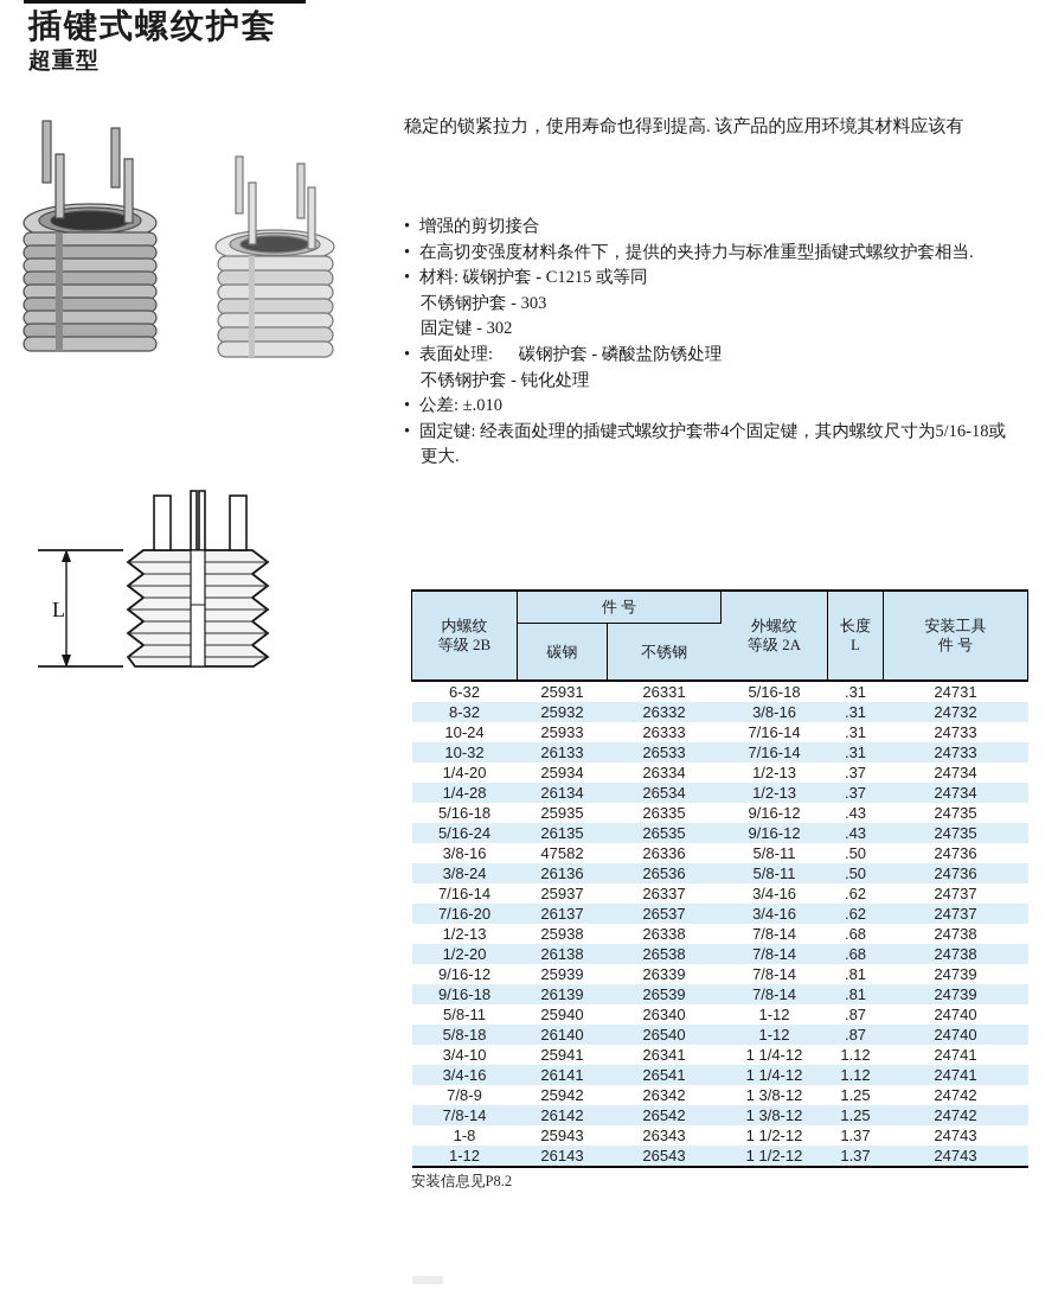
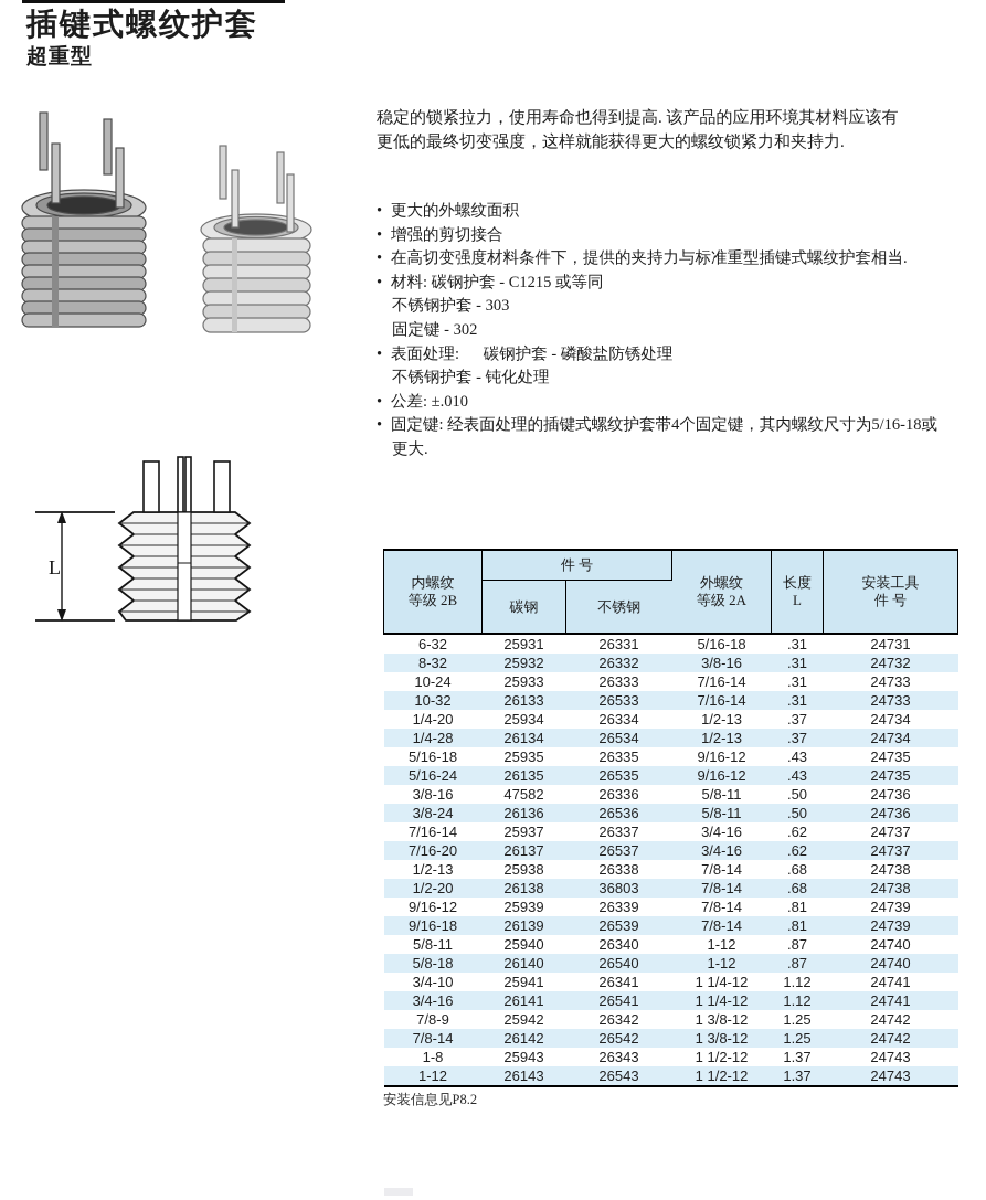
  插键式螺纹护套
  超重型
  稳定的锁紧拉力，使用寿命也得到提高. 该产品的应用环境其材料应该有
+ 更低的最终切变强度，这样就能获得更大的螺纹锁紧力和夹持力.
+ • 更大的外螺纹面积
  • 增强的剪切接合
  • 在高切变强度材料条件下，提供的夹持力与标准重型插键式螺纹护套相当.
  • 材料: 碳钢护套 - C1215 或等同
  不锈钢护套 - 303
  固定键 - 302
  • 表面处理: 碳钢护套 - 磷酸盐防锈处理
  不锈钢护套 - 钝化处理
  • 公差: ±.010
  • 固定键: 经表面处理的插键式螺纹护套带4个固定键，其内螺纹尺寸为5/16-18或
  更大.
  L
  内螺纹 等级 2B	件 号	外螺纹 等级 2A	长度 L	安装工具 件 号
  碳钢	不锈钢
  6-32	25931	26331	5/16-18	.31	24731
  8-32	25932	26332	3/8-16	.31	24732
  10-24	25933	26333	7/16-14	.31	24733
  10-32	26133	26533	7/16-14	.31	24733
  1/4-20	25934	26334	1/2-13	.37	24734
  1/4-28	26134	26534	1/2-13	.37	24734
  5/16-18	25935	26335	9/16-12	.43	24735
  5/16-24	26135	26535	9/16-12	.43	24735
  3/8-16	47582	26336	5/8-11	.50	24736
  3/8-24	26136	26536	5/8-11	.50	24736
  7/16-14	25937	26337	3/4-16	.62	24737
  7/16-20	26137	26537	3/4-16	.62	24737
  1/2-13	25938	26338	7/8-14	.68	24738
- 1/2-20	26138	26538	7/8-14	.68	24738
+ 1/2-20	26138	36803	7/8-14	.68	24738
  9/16-12	25939	26339	7/8-14	.81	24739
  9/16-18	26139	26539	7/8-14	.81	24739
  5/8-11	25940	26340	1-12	.87	24740
  5/8-18	26140	26540	1-12	.87	24740
  3/4-10	25941	26341	1 1/4-12	1.12	24741
  3/4-16	26141	26541	1 1/4-12	1.12	24741
  7/8-9	25942	26342	1 3/8-12	1.25	24742
  7/8-14	26142	26542	1 3/8-12	1.25	24742
  1-8	25943	26343	1 1/2-12	1.37	24743
  1-12	26143	26543	1 1/2-12	1.37	24743
  安装信息见P8.2
